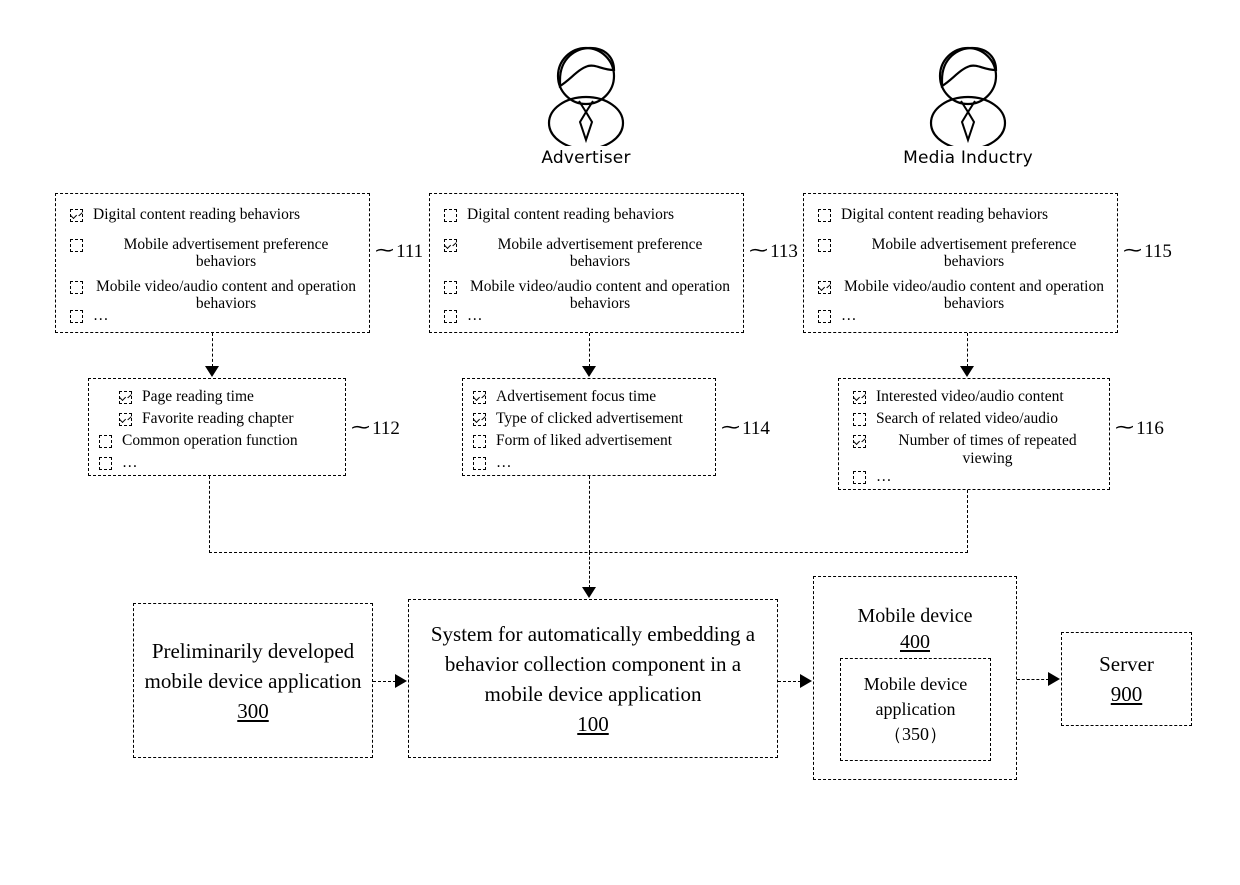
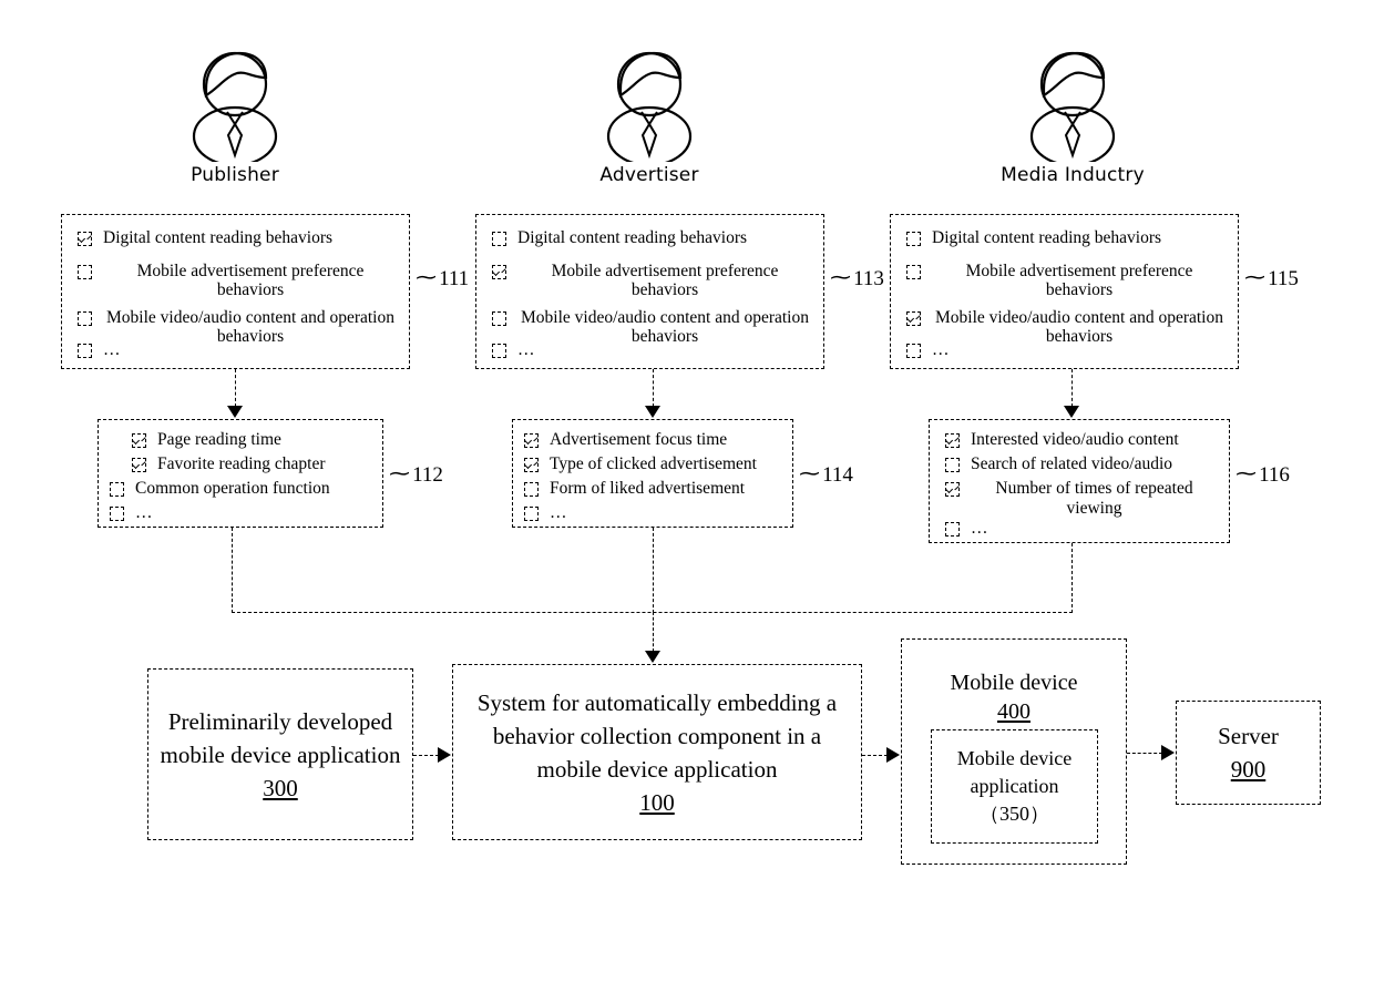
+ Publisher
  Advertiser
  Media Inductry
  Digital content reading behaviors
  Mobile advertisement preference behaviors
  Mobile video/audio content and operation behaviors
  …
  ∼111
  Digital content reading behaviors
  Mobile advertisement preference behaviors
  Mobile video/audio content and operation behaviors
  …
  ∼113
  Digital content reading behaviors
  Mobile advertisement preference behaviors
  Mobile video/audio content and operation behaviors
  …
  ∼115
  Page reading time
  Favorite reading chapter
  Common operation function
  …
  ∼112
  Advertisement focus time
  Type of clicked advertisement
  Form of liked advertisement
  …
  ∼114
  Interested video/audio content
  Search of related video/audio
  Number of times of repeated viewing
  …
  ∼116
  Preliminarily developed mobile device application
  300
  System for automatically embedding a behavior collection component in a mobile device application
  100
  Mobile device
  400
  Mobile device application
  （350）
  Server
  900
